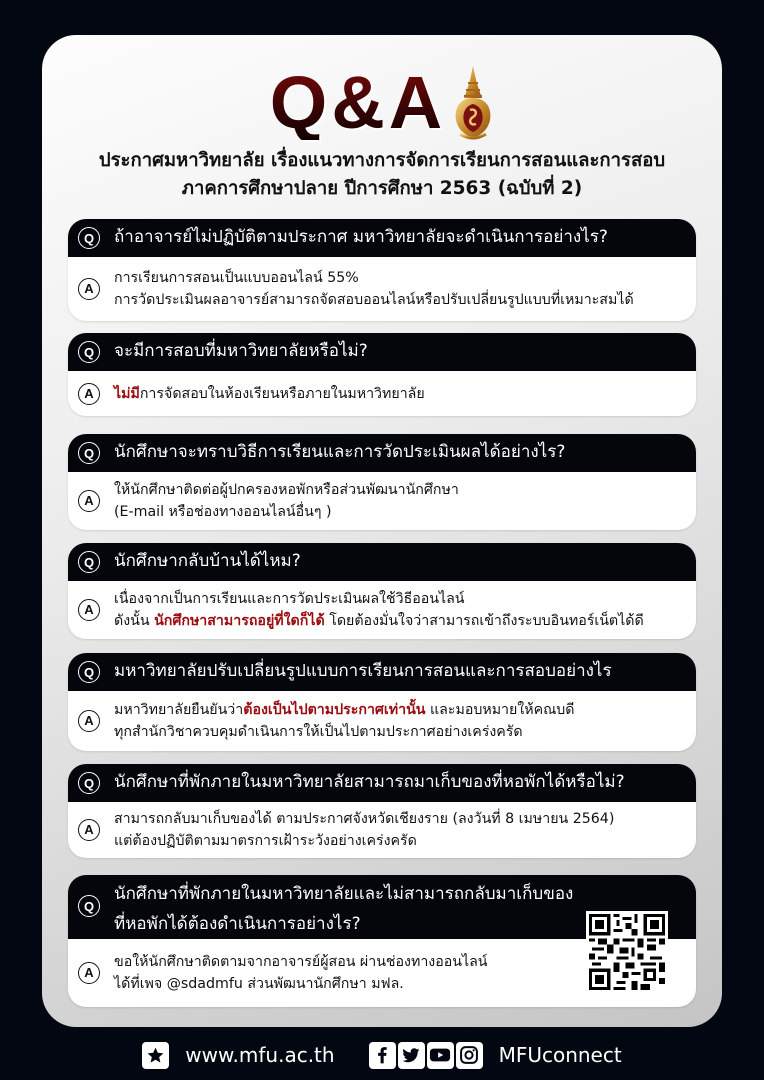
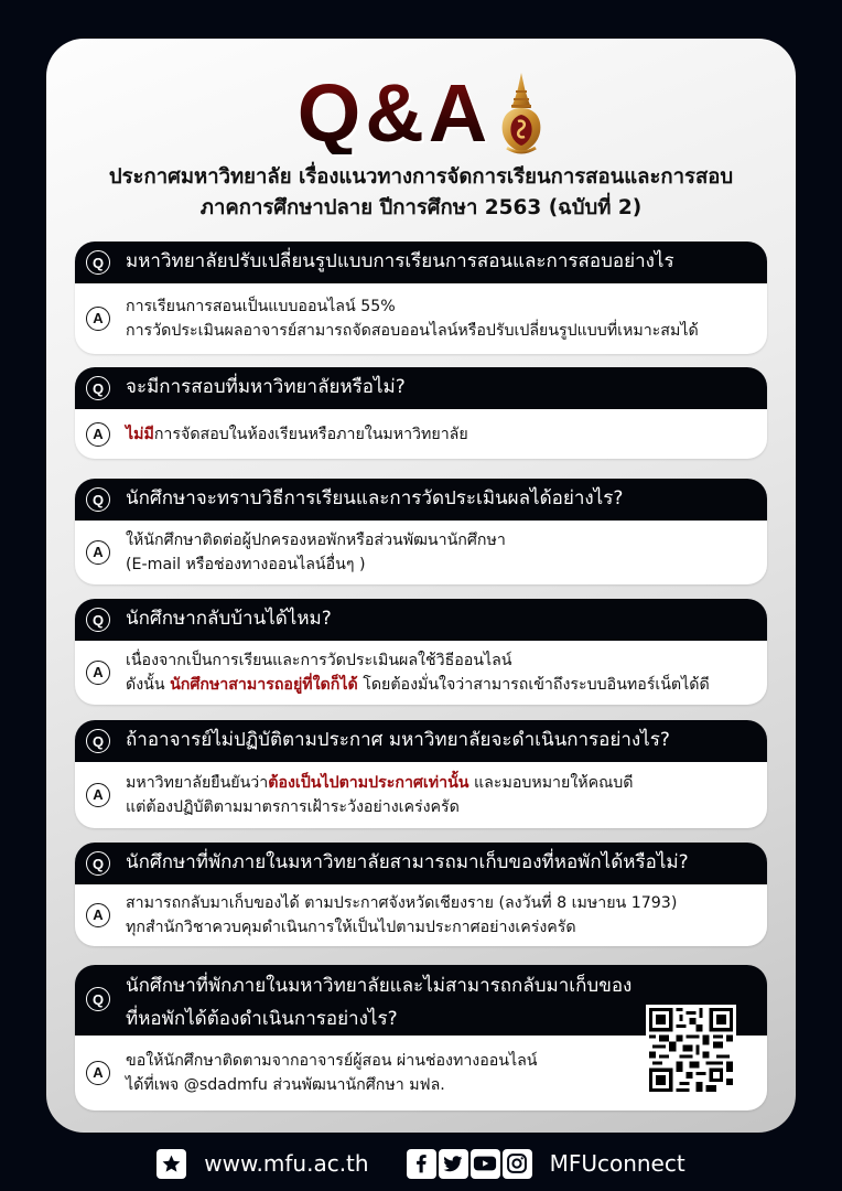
  Q&A
  ประกาศมหาวิทยาลัย เรื่องแนวทางการจัดการเรียนการสอนและการสอบ
  ภาคการศึกษาปลาย ปีการศึกษา 2563 (ฉบับที่ 2)
  Q
- ถ้าอาจารย์ไม่ปฏิบัติตามประกาศ มหาวิทยาลัยจะดำเนินการอย่างไร?
+ มหาวิทยาลัยปรับเปลี่ยนรูปแบบการเรียนการสอนและการสอบอย่างไร
  A
  การเรียนการสอนเป็นแบบออนไลน์ 55%
  การวัดประเมินผลอาจารย์สามารถจัดสอบออนไลน์หรือปรับเปลี่ยนรูปแบบที่เหมาะสมได้
  Q
  จะมีการสอบที่มหาวิทยาลัยหรือไม่?
  A
  ไม่มีการจัดสอบในห้องเรียนหรือภายในมหาวิทยาลัย
  Q
  นักศึกษาจะทราบวิธีการเรียนและการวัดประเมินผลได้อย่างไร?
  A
  ให้นักศึกษาติดต่อผู้ปกครองหอพักหรือส่วนพัฒนานักศึกษา
  (E-mail หรือช่องทางออนไลน์อื่นๆ )
  Q
  นักศึกษากลับบ้านได้ไหม?
  A
  เนื่องจากเป็นการเรียนและการวัดประเมินผลใช้วิธีออนไลน์
  ดังนั้น นักศึกษาสามารถอยู่ที่ใดก็ได้ โดยต้องมั่นใจว่าสามารถเข้าถึงระบบอินทอร์เน็ตได้ดี
  Q
- มหาวิทยาลัยปรับเปลี่ยนรูปแบบการเรียนการสอนและการสอบอย่างไร
+ ถ้าอาจารย์ไม่ปฏิบัติตามประกาศ มหาวิทยาลัยจะดำเนินการอย่างไร?
  A
  มหาวิทยาลัยยืนยันว่าต้องเป็นไปตามประกาศเท่านั้น และมอบหมายให้คณบดี
- ทุกสำนักวิชาควบคุมดำเนินการให้เป็นไปตามประกาศอย่างเคร่งครัด
+ แต่ต้องปฏิบัติตามมาตรการเฝ้าระวังอย่างเคร่งครัด
  Q
  นักศึกษาที่พักภายในมหาวิทยาลัยสามารถมาเก็บของที่หอพักได้หรือไม่?
  A
- สามารถกลับมาเก็บของได้ ตามประกาศจังหวัดเชียงราย (ลงวันที่ 8 เมษายน 2564)
+ สามารถกลับมาเก็บของได้ ตามประกาศจังหวัดเชียงราย (ลงวันที่ 8 เมษายน 1793)
- แต่ต้องปฏิบัติตามมาตรการเฝ้าระวังอย่างเคร่งครัด
+ ทุกสำนักวิชาควบคุมดำเนินการให้เป็นไปตามประกาศอย่างเคร่งครัด
  Q
  นักศึกษาที่พักภายในมหาวิทยาลัยและไม่สามารถกลับมาเก็บของ
  ที่หอพักได้ต้องดำเนินการอย่างไร?
  A
  ขอให้นักศึกษาติดตามจากอาจารย์ผู้สอน ผ่านช่องทางออนไลน์
  ได้ที่เพจ @sdadmfu ส่วนพัฒนานักศึกษา มฟล.
  www.mfu.ac.th
  MFUconnect
